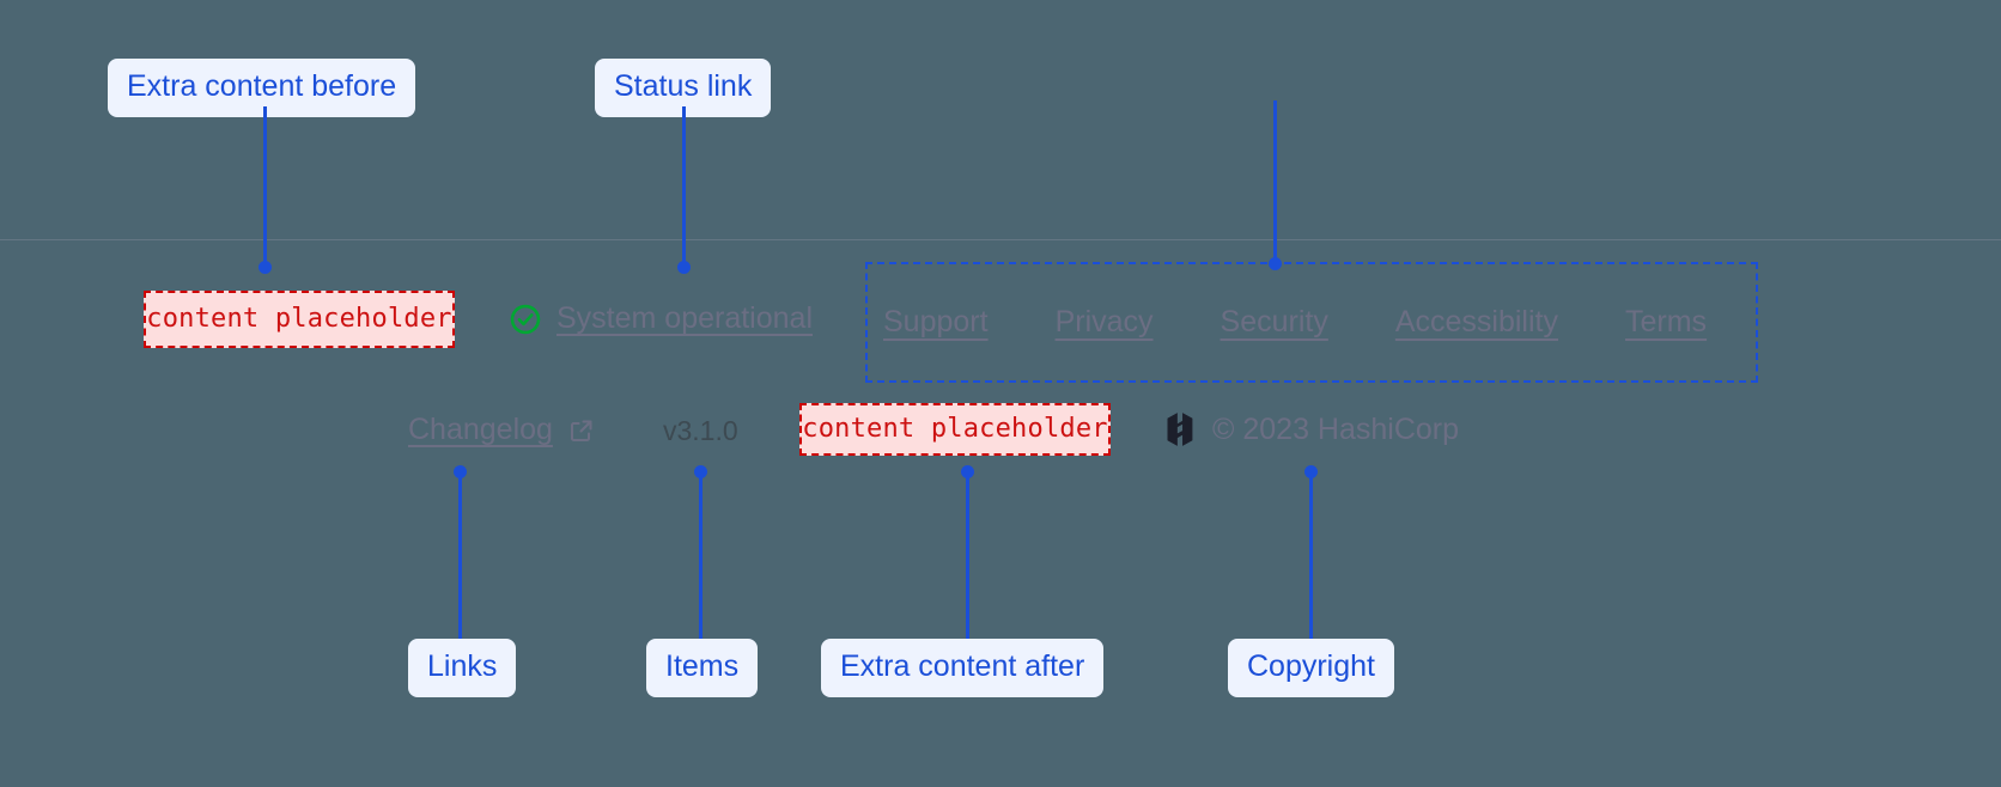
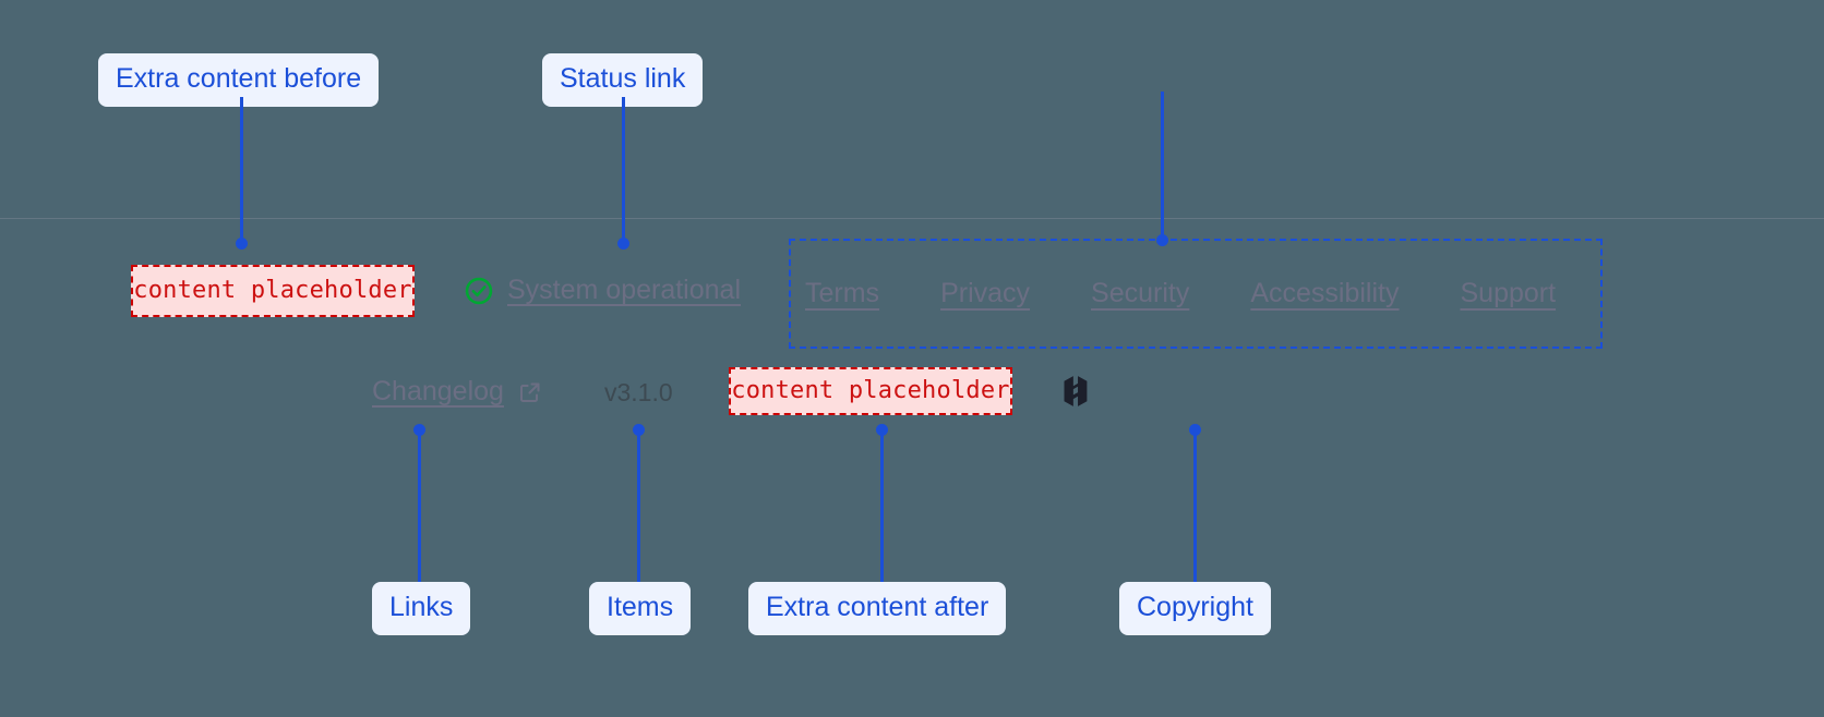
  content placeholder
  System operational
- Support
+ Terms
  Privacy
  Security
  Accessibility
- Terms
+ Support
  Changelog
  v3.1.0
  content placeholder
- © 2023 HashiCorp
  Extra content before
  Status link
  Links
  Items
  Extra content after
  Copyright
